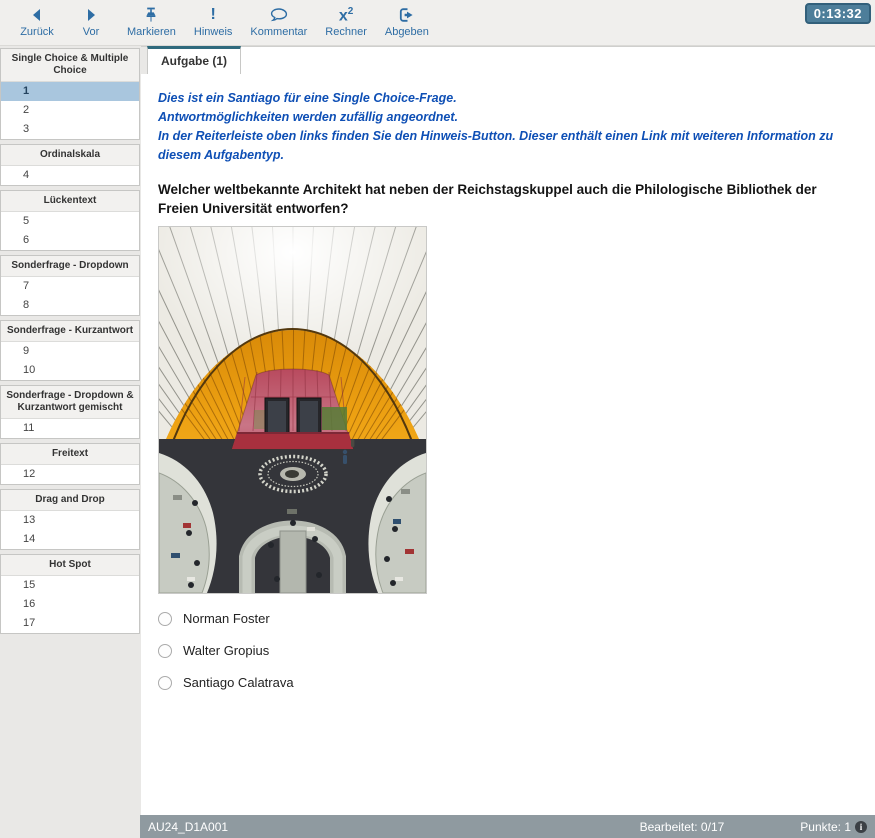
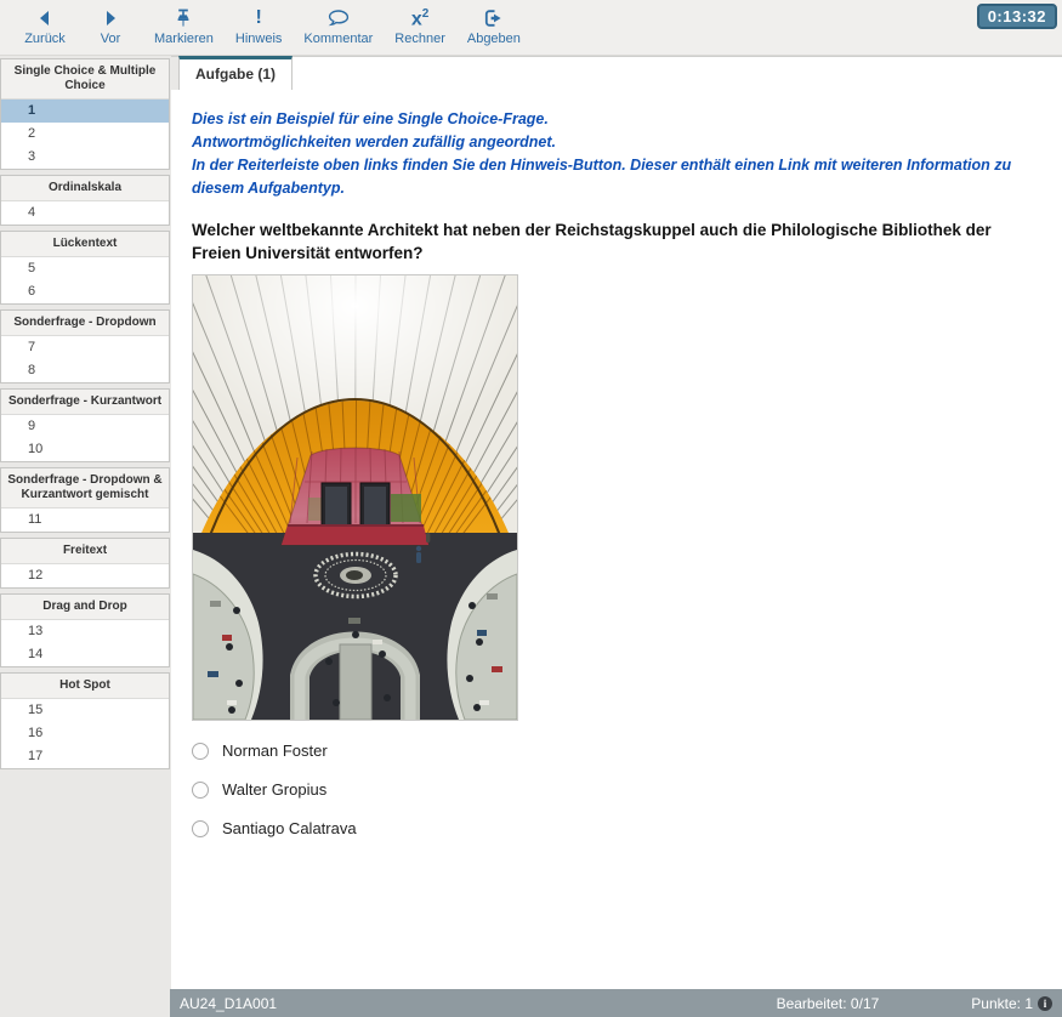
  Zurück
  Vor
  Markieren
  !
  Hinweis
  Kommentar
  x2
  Rechner
  Abgeben
  0:13:32
  Single Choice & Multiple Choice
  1
  2
  3
  Ordinalskala
  4
  Lückentext
  5
  6
  Sonderfrage - Dropdown
  7
  8
  Sonderfrage - Kurzantwort
  9
  10
  Sonderfrage - Dropdown & Kurzantwort gemischt
  11
  Freitext
  12
  Drag and Drop
  13
  14
  Hot Spot
  15
  16
  17
  Aufgabe (1)
- Dies ist ein Santiago für eine Single Choice-Frage.
+ Dies ist ein Beispiel für eine Single Choice-Frage.
  Antwortmöglichkeiten werden zufällig angeordnet.
  In der Reiterleiste oben links finden Sie den Hinweis-Button. Dieser enthält einen Link mit weiteren Information zu diesem Aufgabentyp.
  Welcher weltbekannte Architekt hat neben der Reichstagskuppel auch die Philologische Bibliothek der Freien Universität entworfen?
  Norman Foster
  Walter Gropius
  Santiago Calatrava
  AU24_D1A001
  Bearbeitet: 0/17
  Punkte: 1
  i
